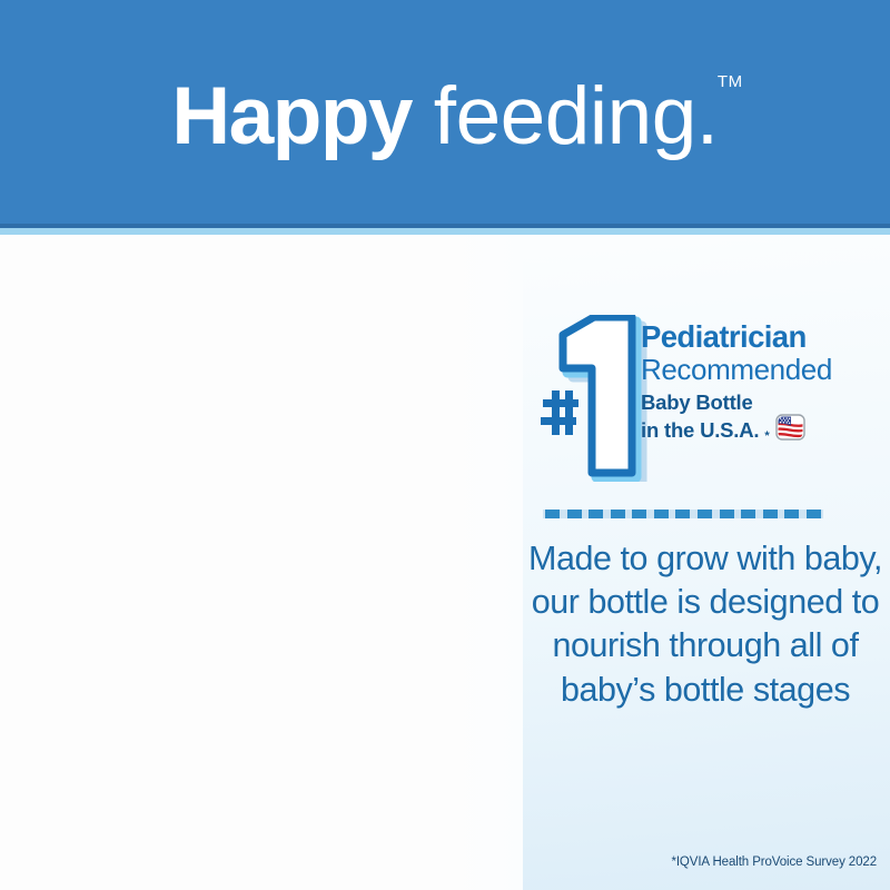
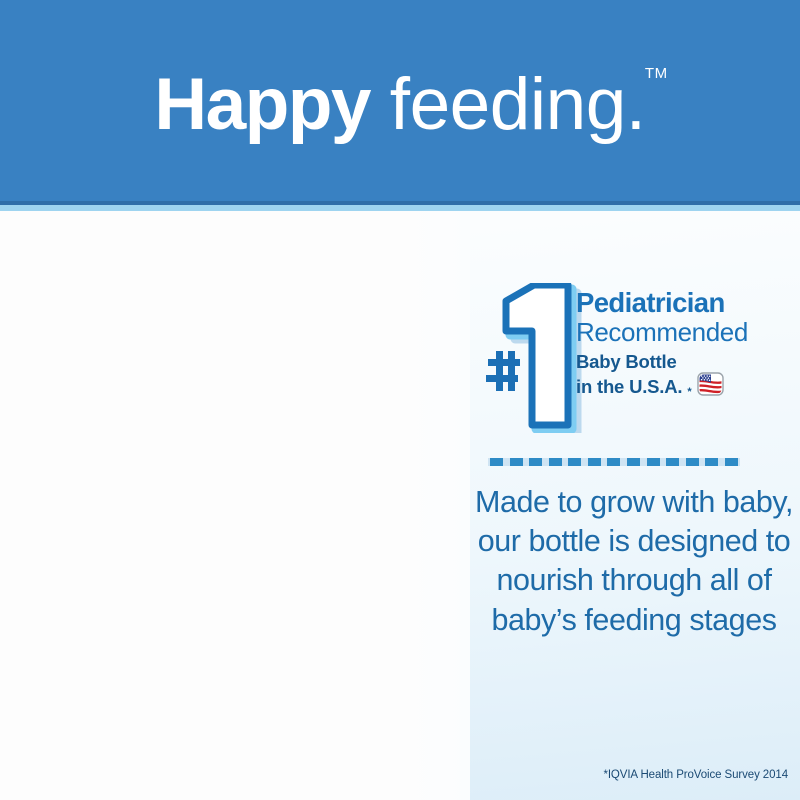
  Happy feeding.
  TM
  Pediatrician
  Recommended
  Baby Bottle
  in the U.S.A.
  *
- Made to grow with baby, our bottle is designed to nourish through all of baby’s bottle stages
+ Made to grow with baby, our bottle is designed to nourish through all of baby’s feeding stages
- *IQVIA Health ProVoice Survey 2022
+ *IQVIA Health ProVoice Survey 2014
